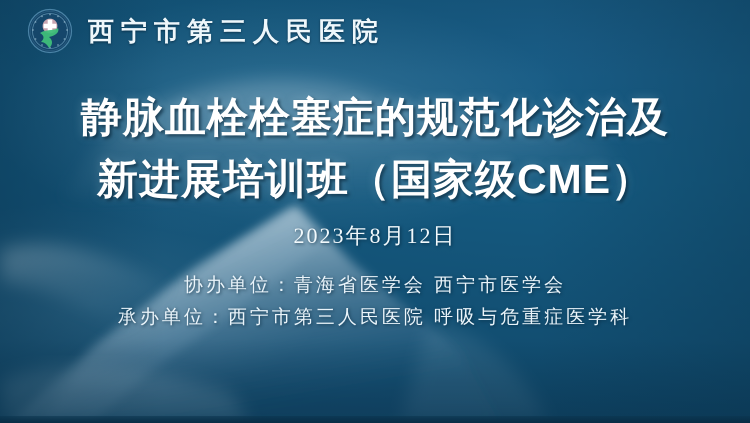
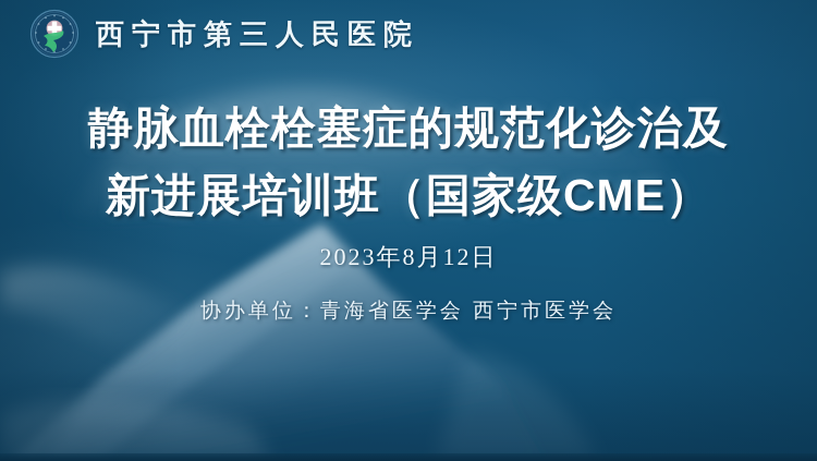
  西宁市第三人民医院
  静脉血栓栓塞症的规范化诊治及
  新进展培训班（国家级CME）
  2023年8月12日
  协办单位：青海省医学会 西宁市医学会
- 承办单位：西宁市第三人民医院 呼吸与危重症医学科
